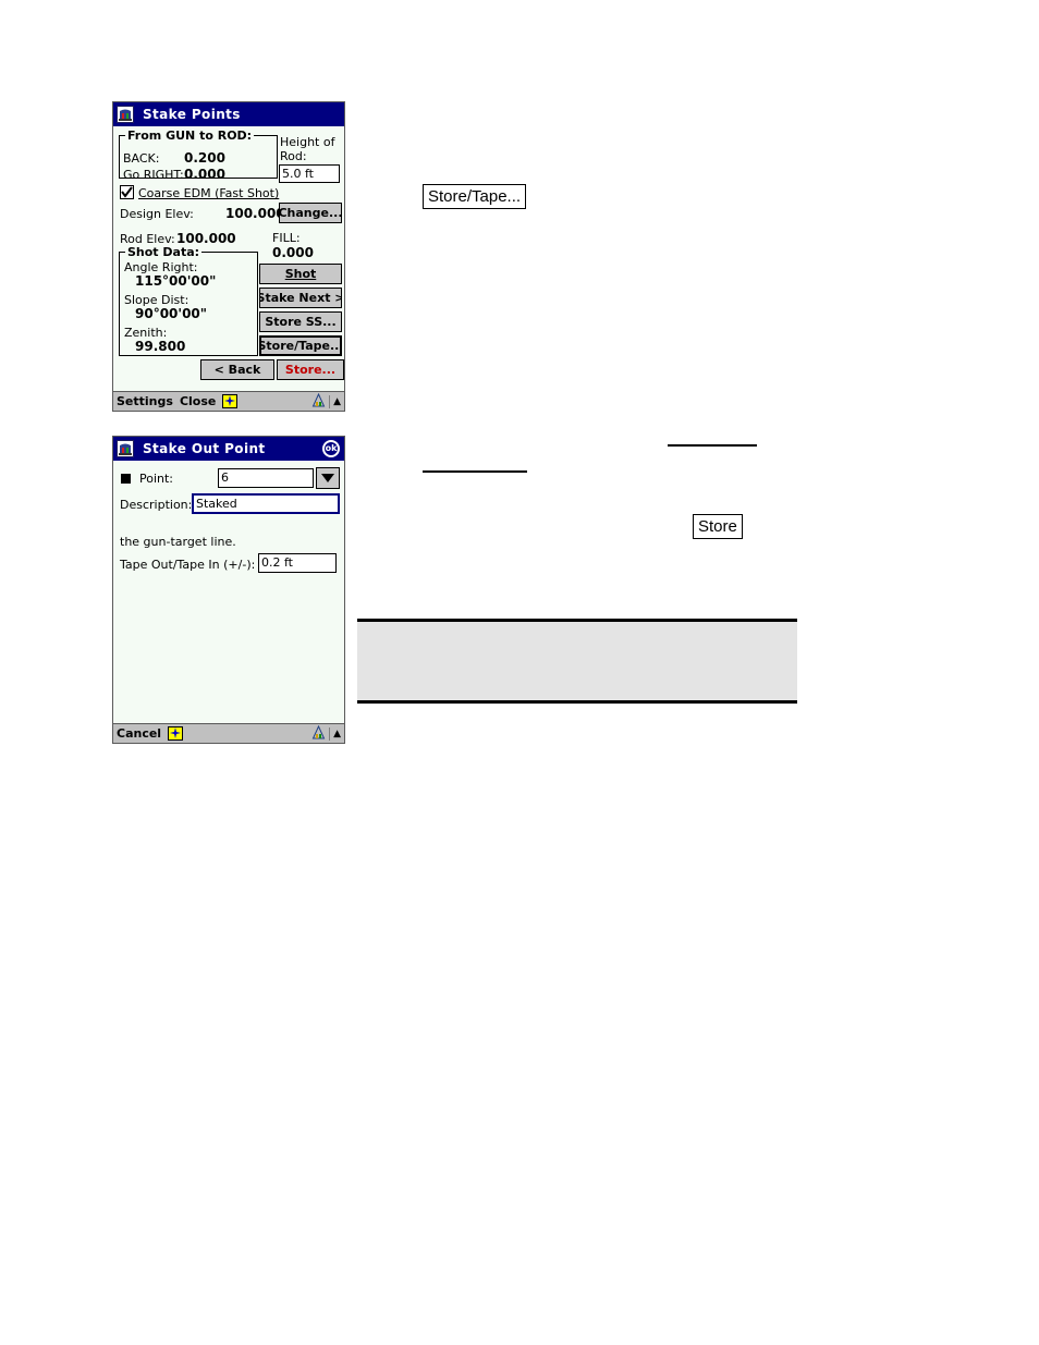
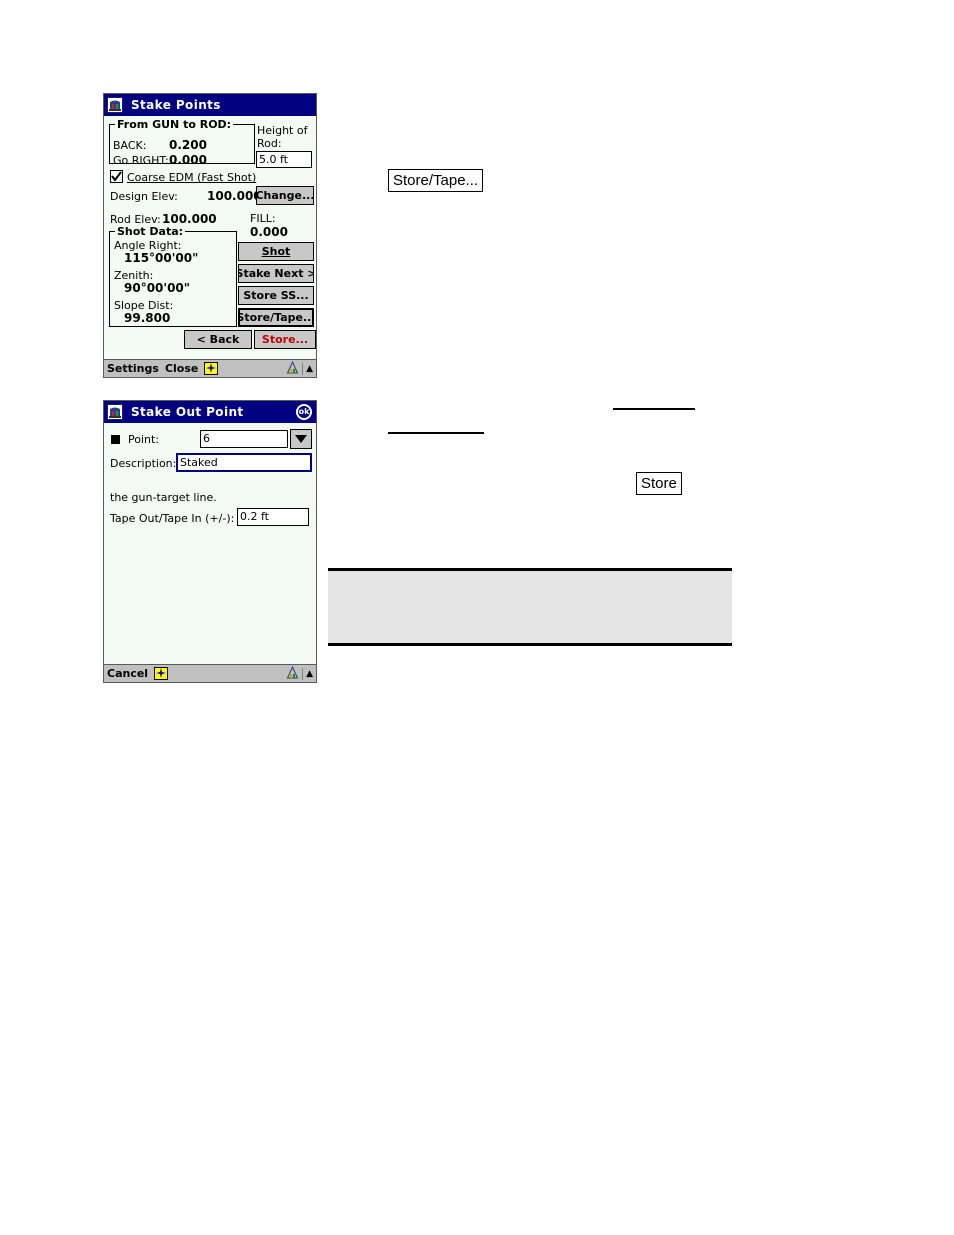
  Stake Points
  From GUN to ROD:
  BACK:
  0.200
  Go RIGHT:
  0.000
  Height of
  Rod:
  5.0 ft
  Coarse EDM (Fast Shot)
  Design Elev:
  100.00
  Change...
  Rod Elev:
  100.000
  FILL:
  0.000
  Shot Data:
  Angle Right:
  115°00'00"
- Slope Dist:
+ Zenith:
  90°00'00"
- Zenith:
+ Slope Dist:
  99.800
  Shot
  Stake Next >
  Store SS...
  Store/Tape...
  < Back
  Store...
  Settings
  Close
  ▲
  Stake Out Point
  ok
  Point:
  6
  Description:
  Staked
  the gun-target line.
  Tape Out/Tape In (+/-):
  0.2 ft
  Cancel
  ▲
  Store/Tape...
  Store
